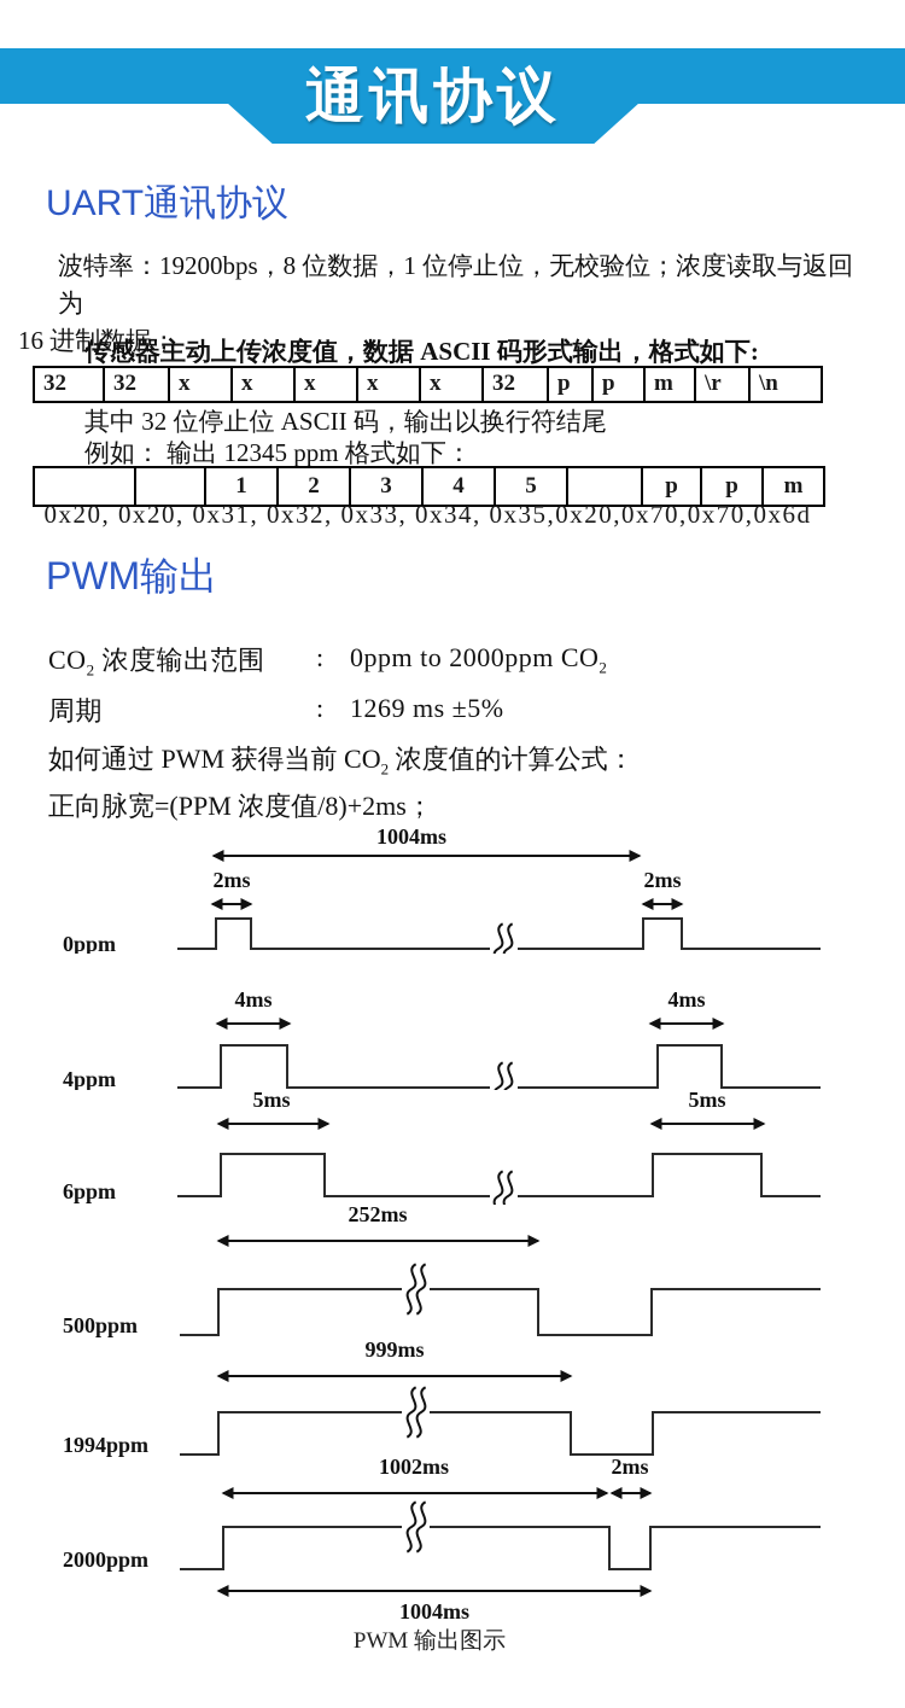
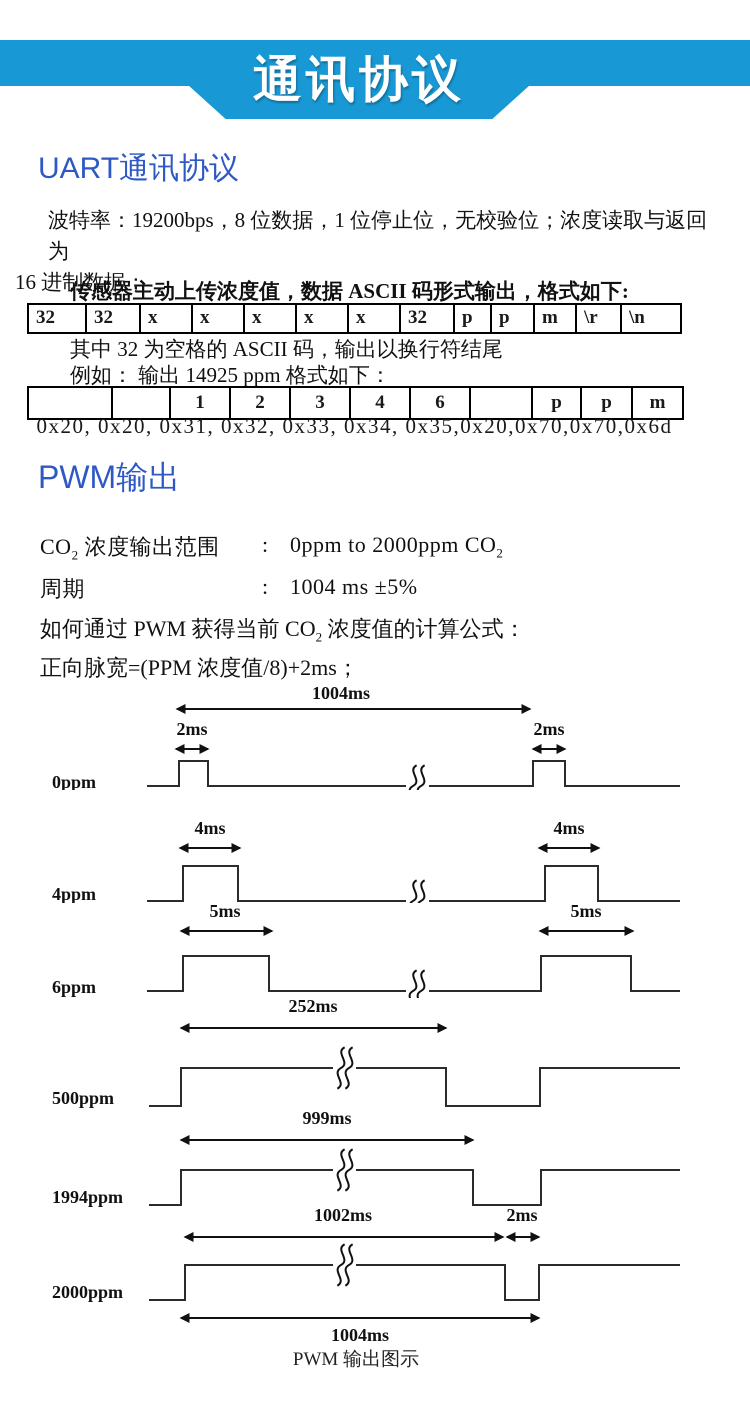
  通讯协议
  UART通讯协议
  波特率：19200bps，8 位数据，1 位停止位，无校验位；浓度读取与返回为
  16 进制数据；
  传感器主动上传浓度值，数据 ASCII 码形式输出，格式如下:
  32	32	x	x	x	x	x	32	p	p	m	\r	\n
- 其中 32 位停止位 ASCII 码，输出以换行符结尾
+ 其中 32 为空格的 ASCII 码，输出以换行符结尾
- 例如： 输出 12345 ppm 格式如下：
+ 例如： 输出 14925 ppm 格式如下：
- 		1	2	3	4	5		p	p	m
+ 		1	2	3	4	6		p	p	m
  0x20, 0x20, 0x31, 0x32, 0x33, 0x34, 0x35,0x20,0x70,0x70,0x6d
  PWM输出
  CO2 浓度输出范围
  :
  0ppm to 2000ppm CO2
  周期
  :
- 1269 ms ±5%
+ 1004 ms ±5%
  如何通过 PWM 获得当前 CO2 浓度值的计算公式：
  正向脉宽=(PPM 浓度值/8)+2ms；
  0ppm
  1004ms
  2ms
  2ms
  4ppm
  4ms
  4ms
  6ppm
  5ms
  5ms
  500ppm
  252ms
  1994ppm
  999ms
  2000ppm
  1002ms
  2ms
  1004ms
  PWM 输出图示
